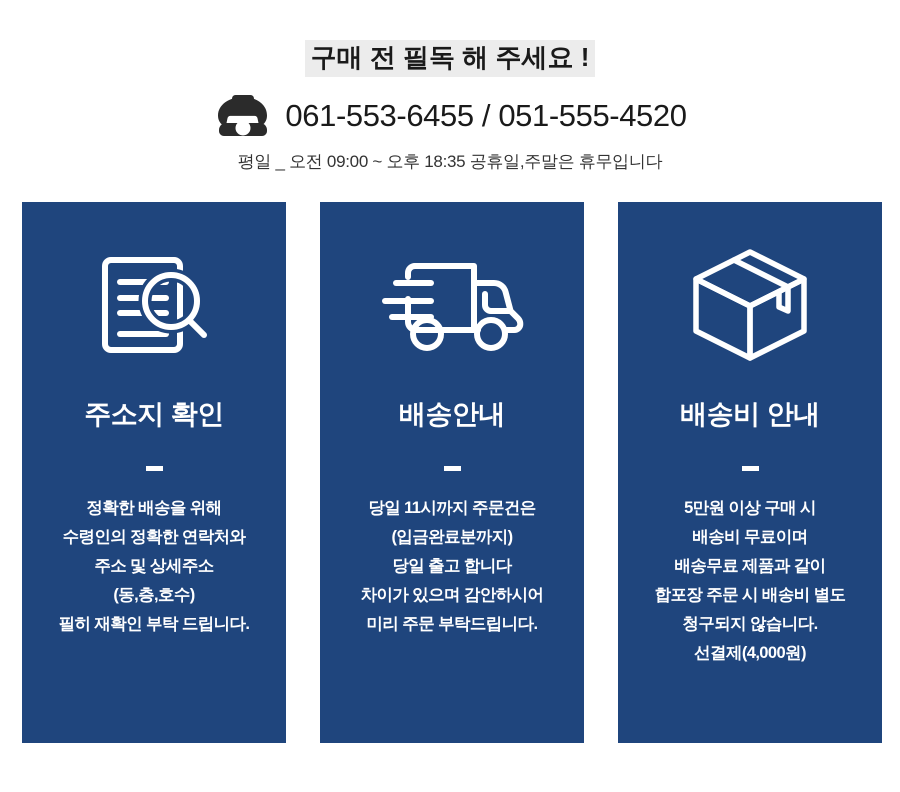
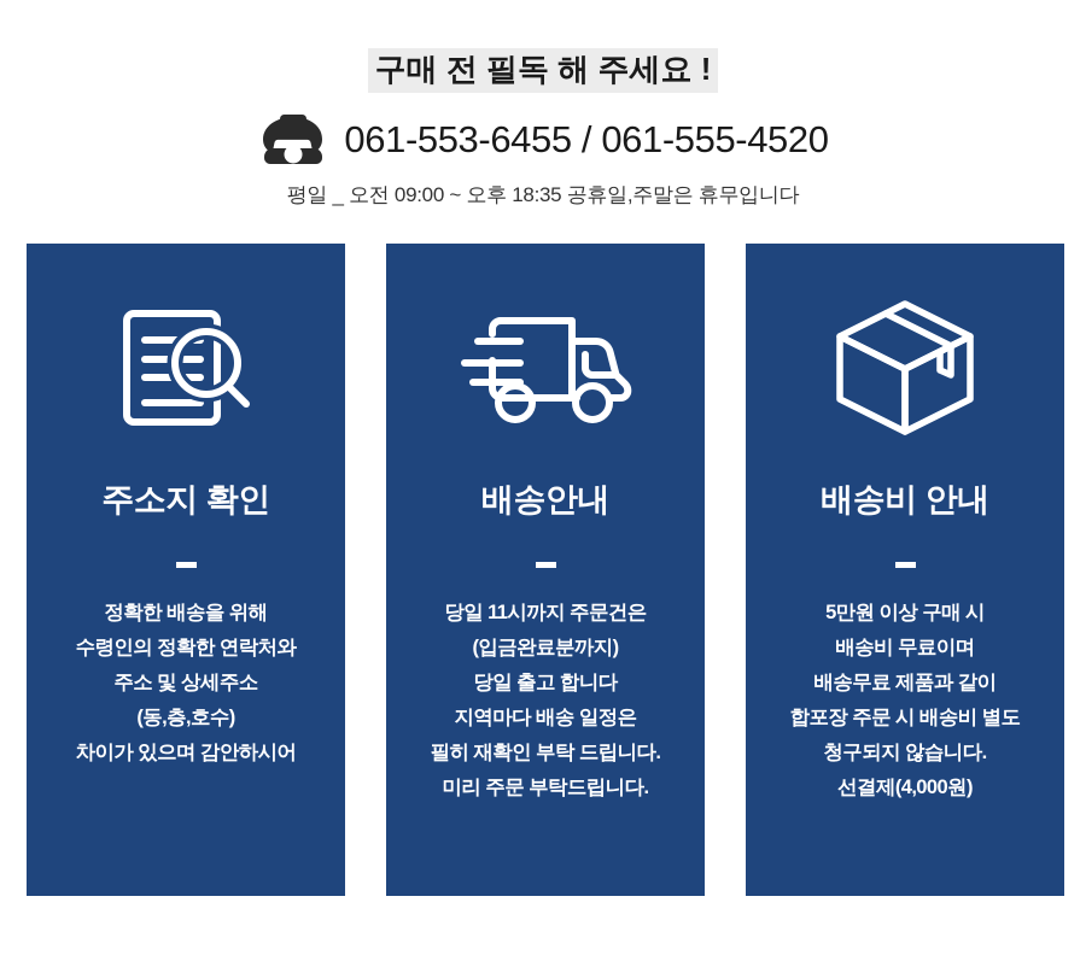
  구매 전 필독 해 주세요 !
- 061-553-6455 / 051-555-4520
+ 061-553-6455 / 061-555-4520
  평일 _ 오전 09:00 ~ 오후 18:35 공휴일,주말은 휴무입니다
  주소지 확인
  정확한 배송을 위해
  수령인의 정확한 연락처와
  주소 및 상세주소
  (동,층,호수)
- 필히 재확인 부탁 드립니다.
+ 차이가 있으며 감안하시어
  배송안내
  당일 11시까지 주문건은
  (입금완료분까지)
  당일 출고 합니다
+ 지역마다 배송 일정은
- 차이가 있으며 감안하시어
+ 필히 재확인 부탁 드립니다.
  미리 주문 부탁드립니다.
  배송비 안내
  5만원 이상 구매 시
  배송비 무료이며
  배송무료 제품과 같이
  합포장 주문 시 배송비 별도
  청구되지 않습니다.
  선결제(4,000원)
